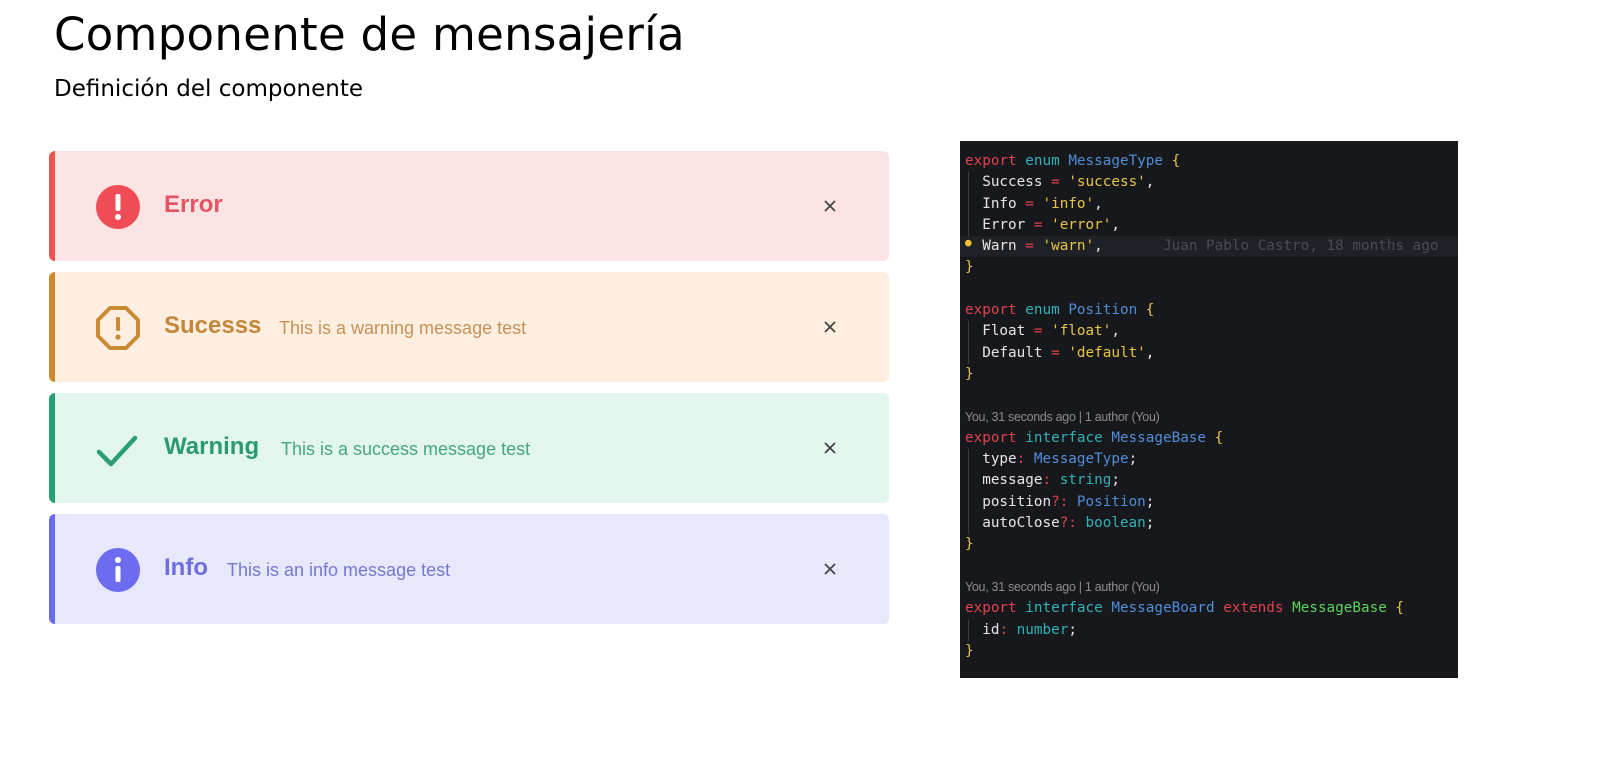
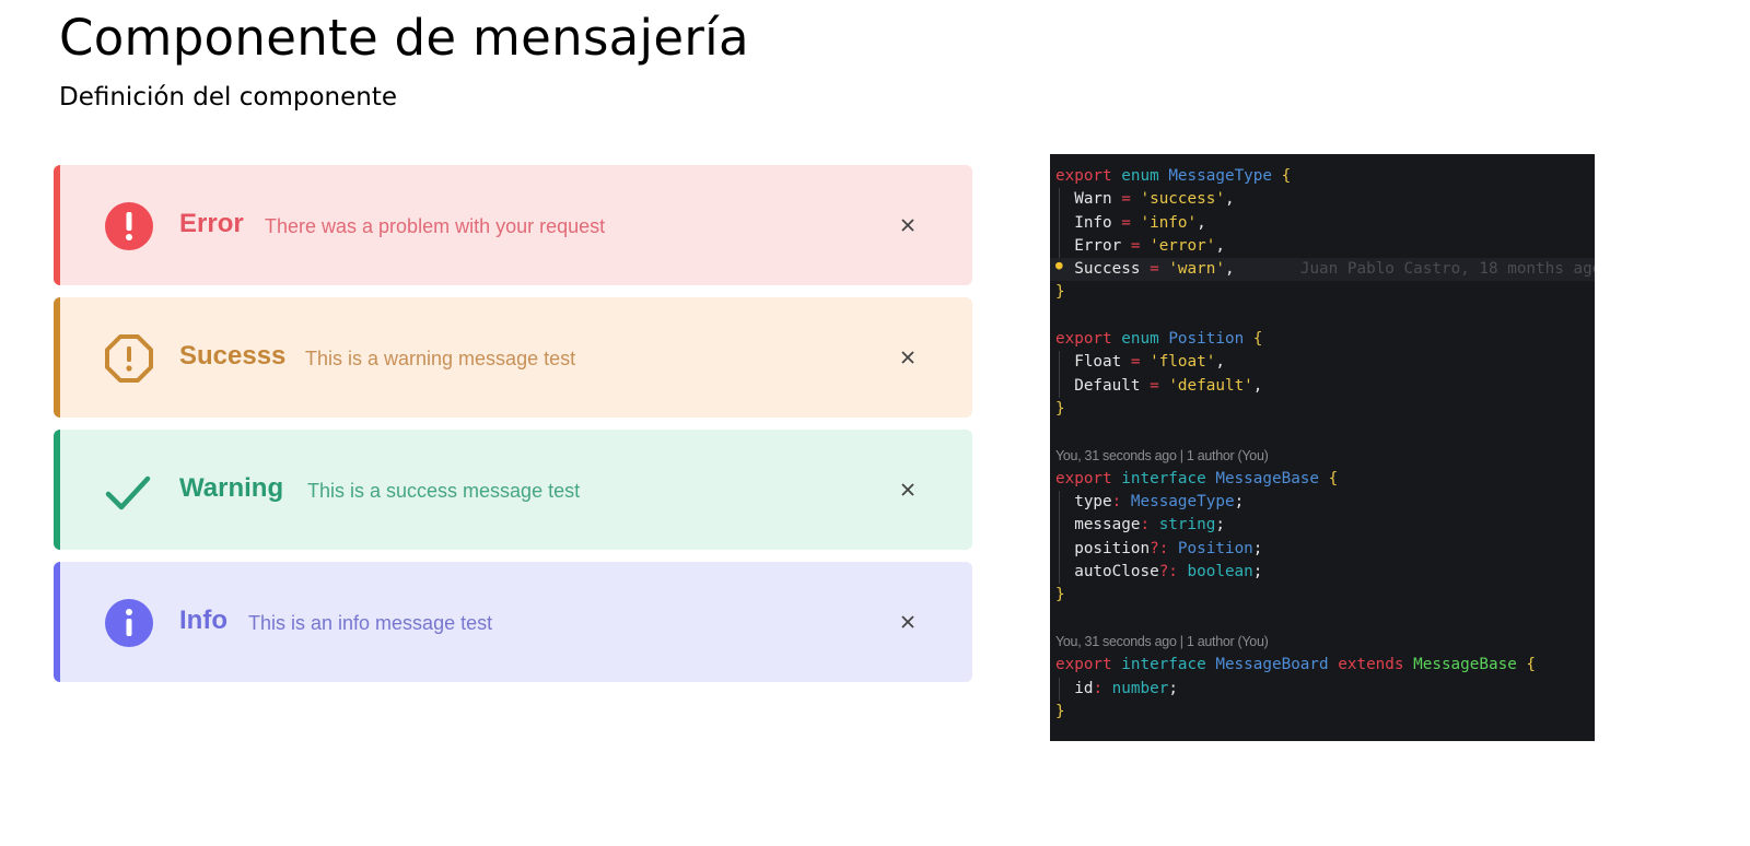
  Componente de mensajería
  Definición del componente
  Error
+ There was a problem with your request
  Sucesss
  This is a warning message test
  Warning
  This is a success message test
  Info
  This is an info message test
  export enum MessageType {
- Success = 'success',
+ Warn = 'success',
  Info = 'info',
  Error = 'error',
  ●
- Warn = 'warn', Juan Pablo Castro, 18 months ago
+ Success = 'warn', Juan Pablo Castro, 18 months ag
  }
  export enum Position {
  Float = 'float',
  Default = 'default',
  }
  You, 31 seconds ago | 1 author (You)
  export interface MessageBase {
  type: MessageType;
  message: string;
  position?: Position;
  autoClose?: boolean;
  }
  You, 31 seconds ago | 1 author (You)
  export interface MessageBoard extends MessageBase {
  id: number;
  }
